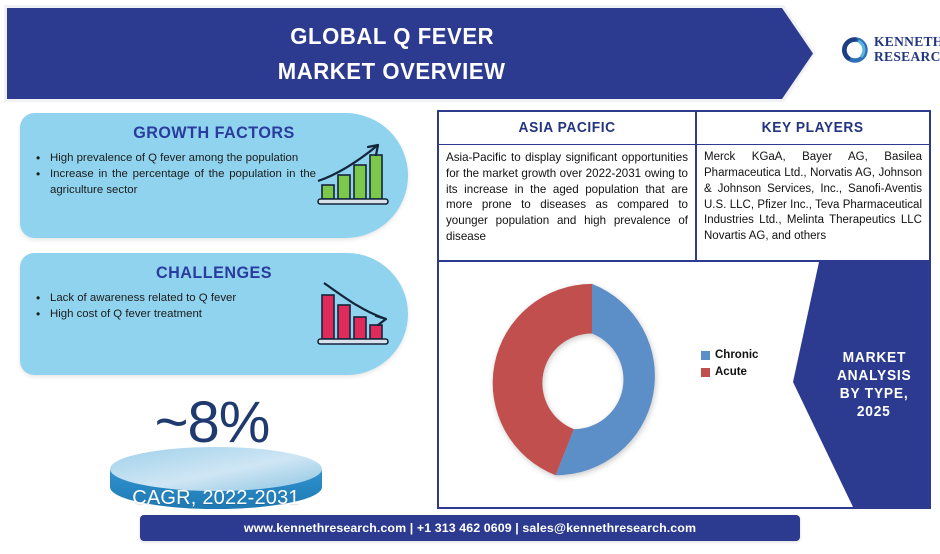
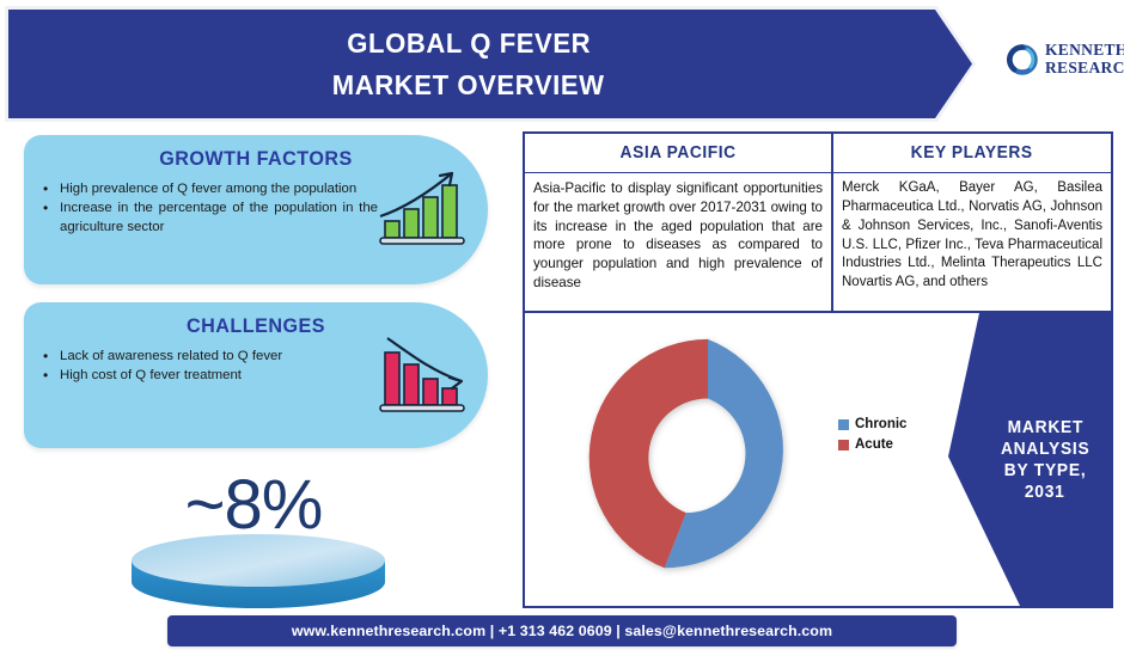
  GLOBAL Q FEVER
  MARKET OVERVIEW
  KENNETH
  RESEARC
  GROWTH FACTORS
  High prevalence of Q fever among the population
  Increase in the percentage of the population in the agriculture sector
  CHALLENGES
  Lack of awareness related to Q fever
  High cost of Q fever treatment
  ~8%
- CAGR, 2022-2031
  ASIA PACIFIC
- Asia-Pacific to display significant opportunities for the market growth over 2022-2031 owing to its increase in the aged population that are more prone to diseases as compared to younger population and high prevalence of disease
+ Asia-Pacific to display significant opportunities for the market growth over 2017-2031 owing to its increase in the aged population that are more prone to diseases as compared to younger population and high prevalence of disease
  KEY PLAYERS
  Merck KGaA, Bayer AG, Basilea Pharmaceutica Ltd., Norvatis AG, Johnson & Johnson Services, Inc., Sanofi-Aventis U.S. LLC, Pfizer Inc., Teva Pharmaceutical Industries Ltd., Melinta Therapeutics LLC Novartis AG, and others
  Chronic
  Acute
  MARKET
  ANALYSIS
  BY TYPE,
- 2025
+ 2031
  www.kennethresearch.com | +1 313 462 0609 | sales@kennethresearch.com
